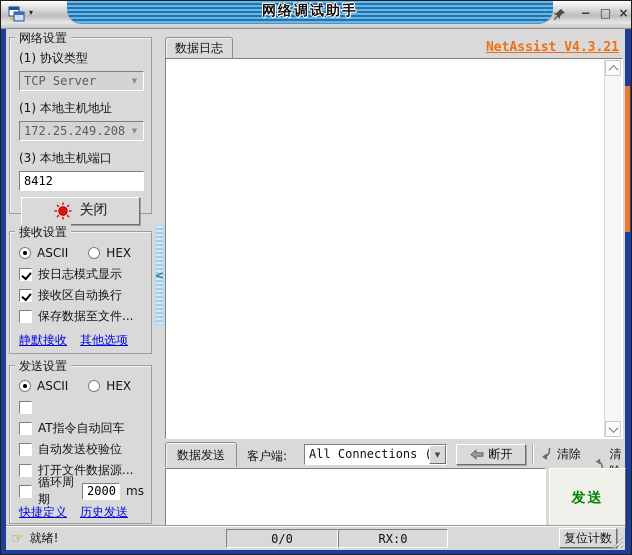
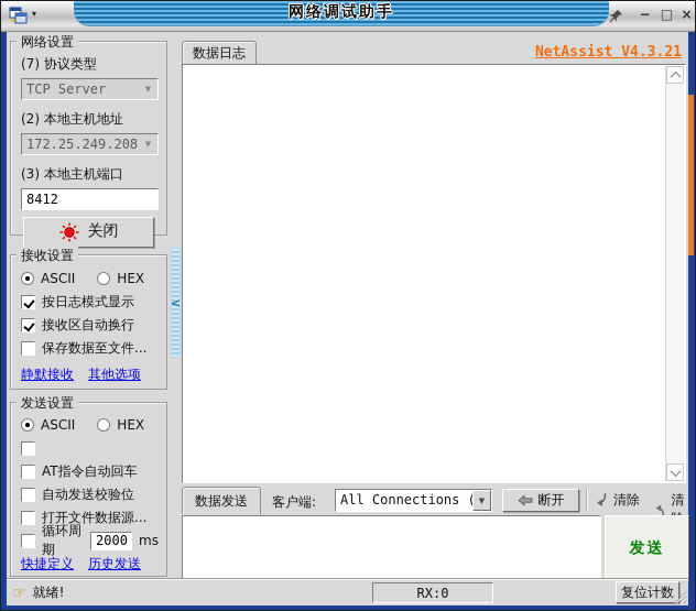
  ▾
  网络调试助手
  −
  □
  ×
  网络设置
- (1) 协议类型
+ (7) 协议类型
  TCP Server
  ▼
- (1) 本地主机地址
+ (2) 本地主机地址
  172.25.249.208
  ▼
  (3) 本地主机端口
  8412
  关闭
  接收设置
  ASCII
  HEX
  按日志模式显示
  接收区自动换行
  保存数据至文件...
  静默接收
  其他选项
  发送设置
  ASCII
  HEX
  AT指令自动回车
  自动发送校验位
  打开文件数据源...
  循环周期
  2000
  ms
  快捷定义
  历史发送
  <
  数据日志
  NetAssist V4.3.21
  数据发送
  客户端:
  All Connections
  ▼
  断开
  清除
  发送
  ☞
  就绪!
- 0/0
  RX:0
  复位计数
